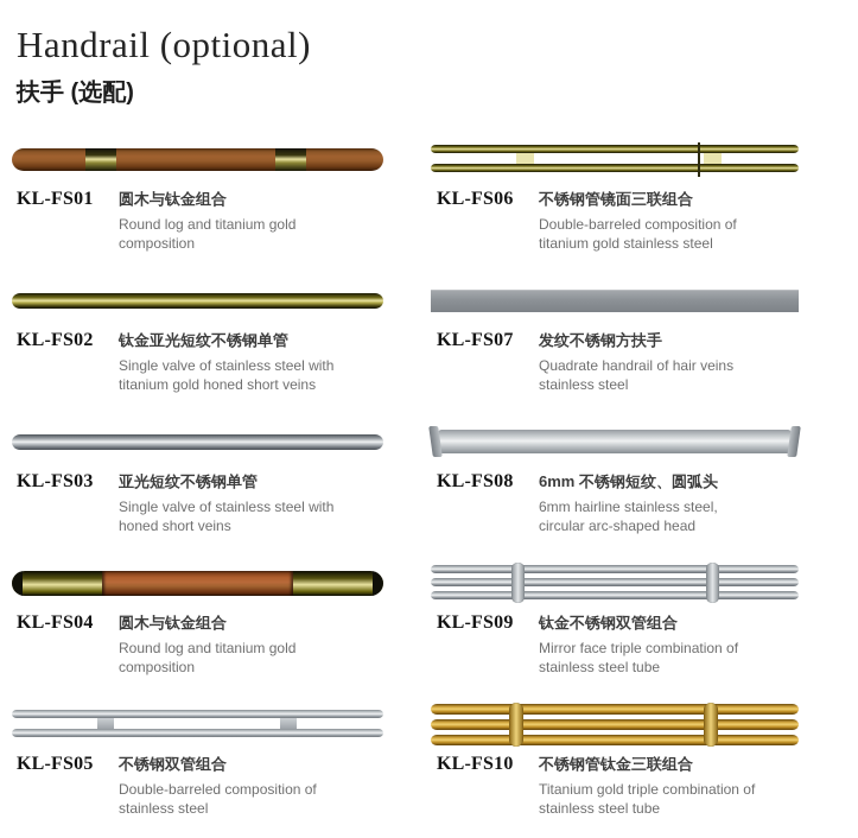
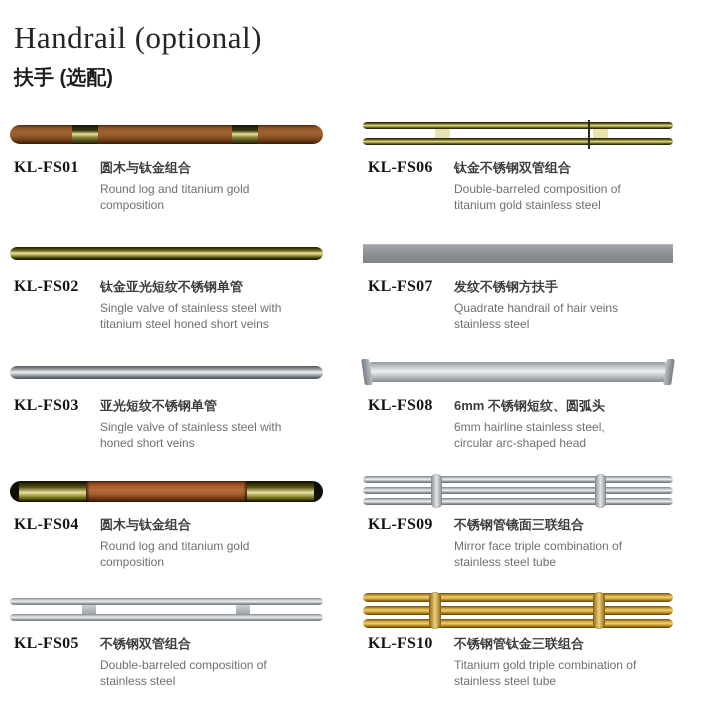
  Handrail (optional)
  扶手 (选配)
  KL-FS01
  圆木与钛金组合
  Round log and titanium gold
  composition
  KL-FS02
  钛金亚光短纹不锈钢单管
  Single valve of stainless steel with
- titanium gold honed short veins
+ titanium steel honed short veins
  KL-FS03
  亚光短纹不锈钢单管
  Single valve of stainless steel with
  honed short veins
  KL-FS04
  圆木与钛金组合
  Round log and titanium gold
  composition
  KL-FS05
  不锈钢双管组合
  Double-barreled composition of
  stainless steel
  KL-FS06
- 不锈钢管镜面三联组合
+ 钛金不锈钢双管组合
  Double-barreled composition of
  titanium gold stainless steel
  KL-FS07
  发纹不锈钢方扶手
  Quadrate handrail of hair veins
  stainless steel
  KL-FS08
  6mm 不锈钢短纹、圆弧头
  6mm hairline stainless steel,
  circular arc-shaped head
  KL-FS09
- 钛金不锈钢双管组合
+ 不锈钢管镜面三联组合
  Mirror face triple combination of
  stainless steel tube
  KL-FS10
  不锈钢管钛金三联组合
  Titanium gold triple combination of
  stainless steel tube
